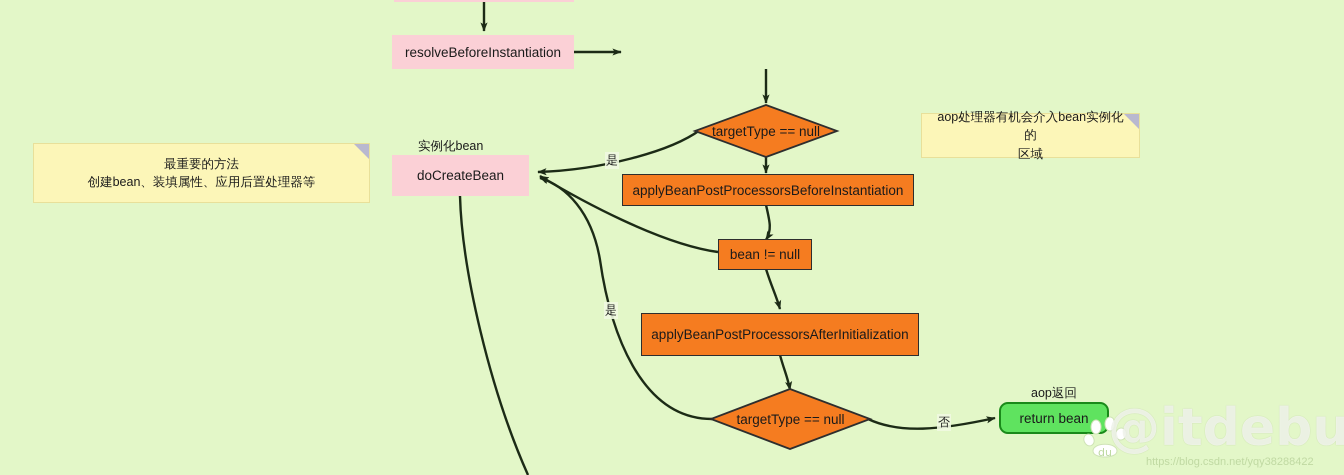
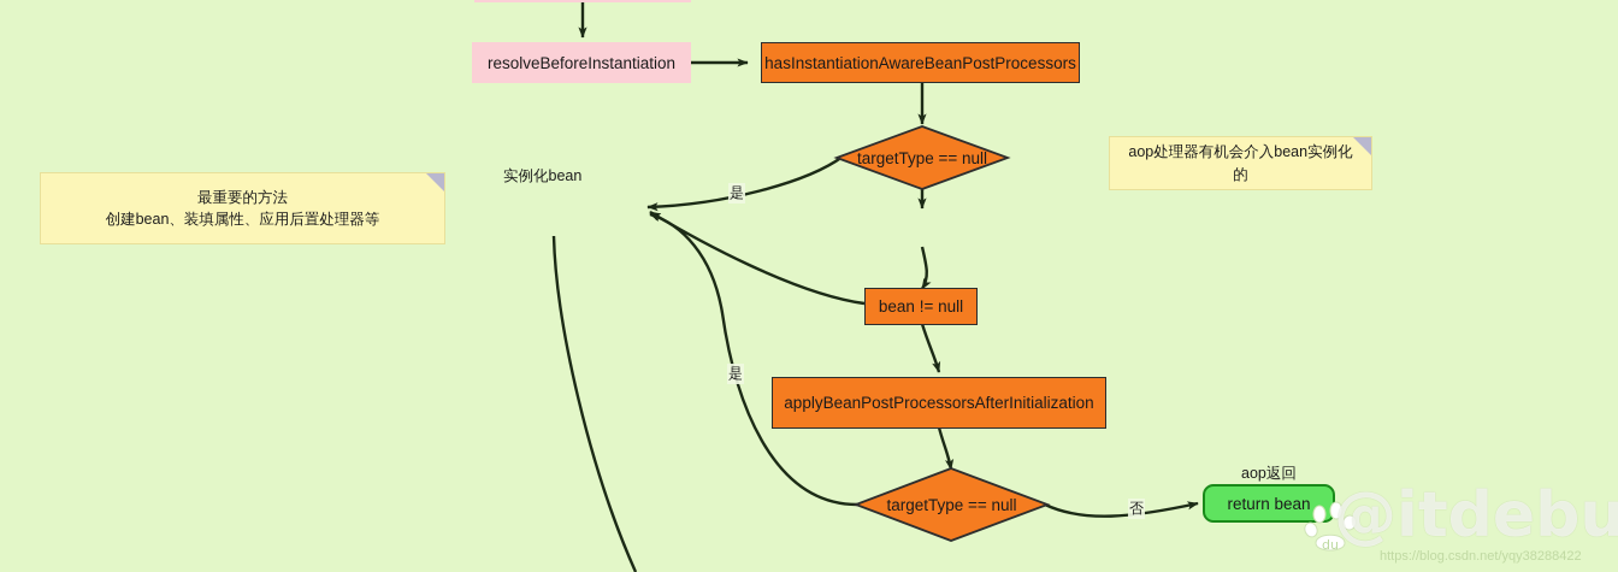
  最重要的方法
  创建bean、装填属性、应用后置处理器等
  aop处理器有机会介入bean实例化的
- 区域
  resolveBeforeInstantiation
+ hasInstantiationAwareBeanPostProcessors
  targetType == null
- doCreateBean
- applyBeanPostProcessorsBeforeInstantiation
  bean != null
  applyBeanPostProcessorsAfterInitialization
  targetType == null
  return bean
  是
  是
  否
  实例化bean
  aop返回
  du
  @itdebu
  https://blog.csdn.net/yqy38288422
